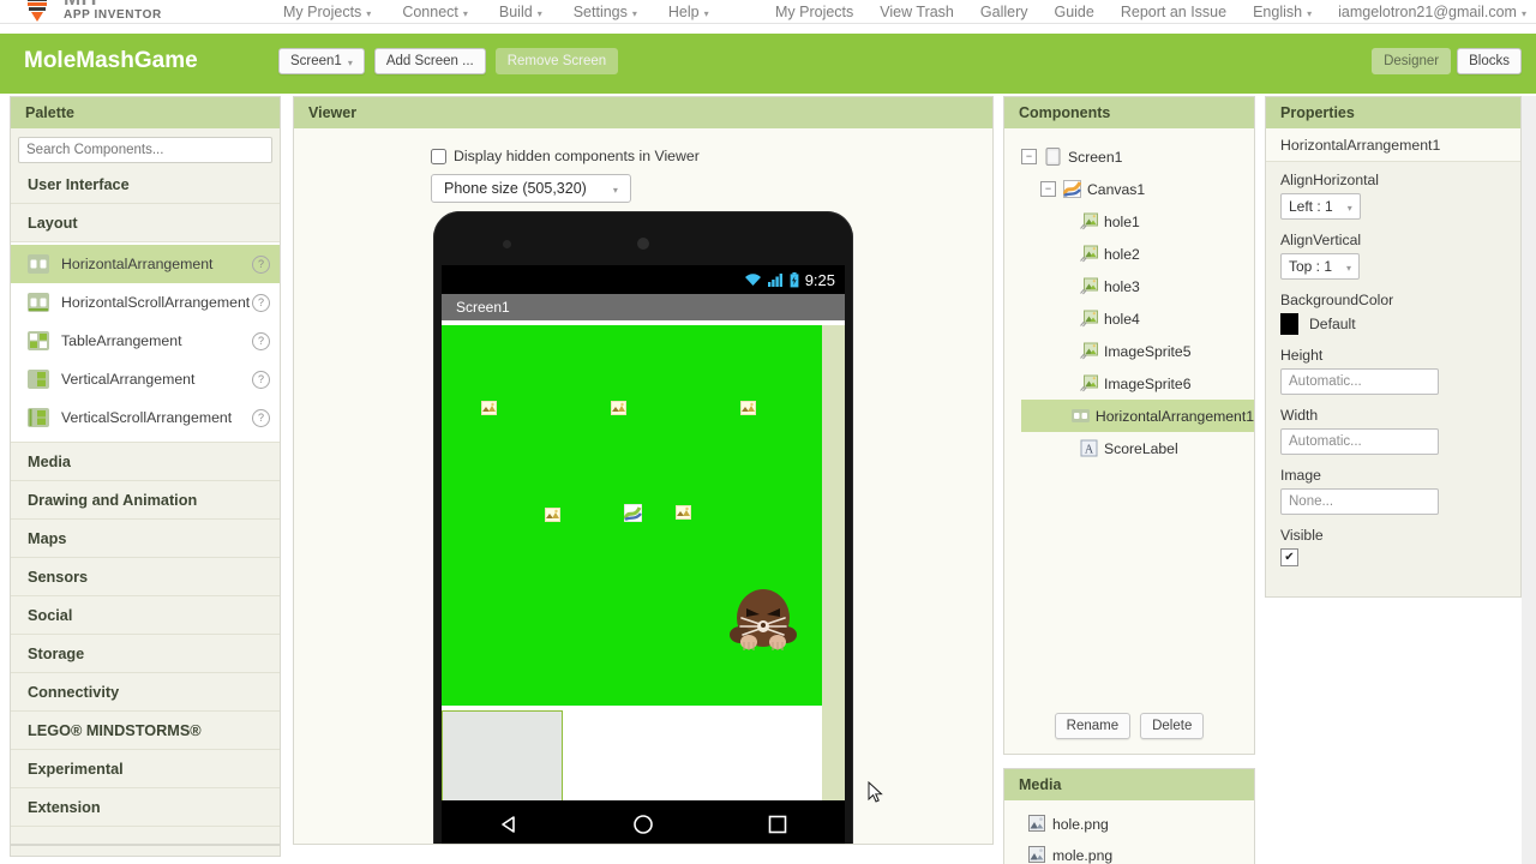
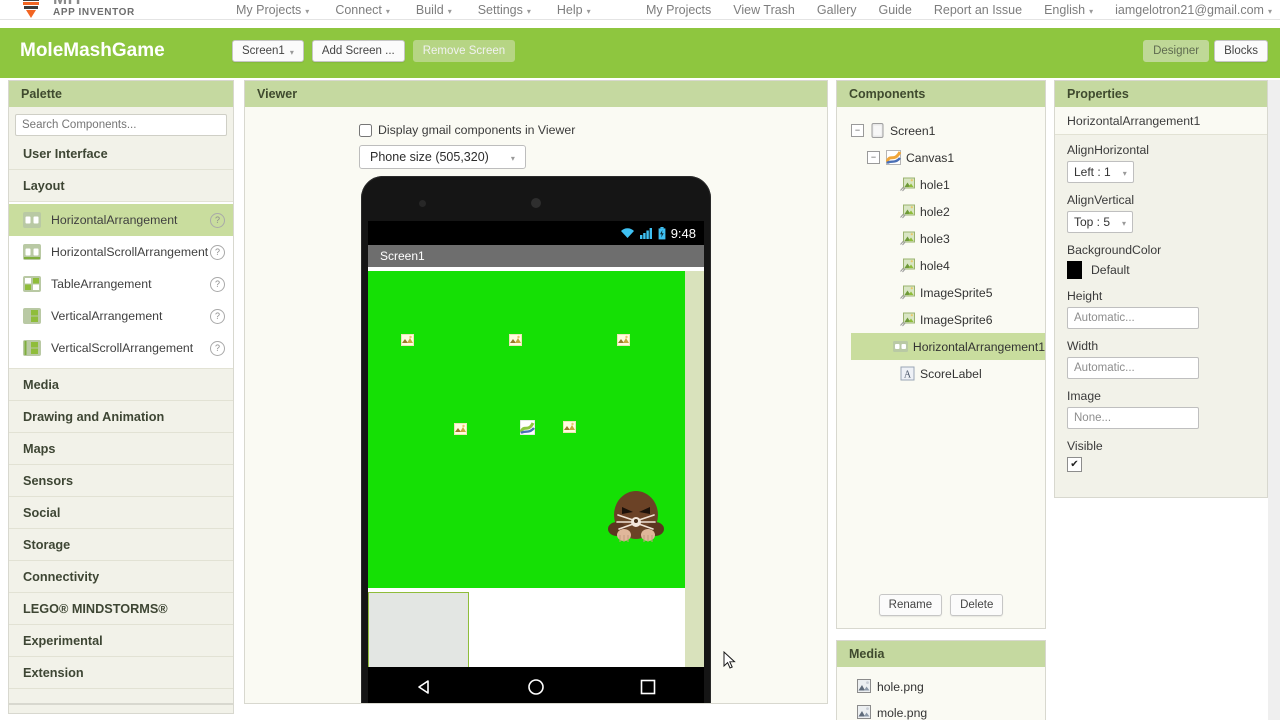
  APP INVENTOR
  My Projects
  ▾
  Connect
  ▾
  Build
  ▾
  Settings
  ▾
  Help
  ▾
  My Projects
  View Trash
  Gallery
  Guide
  Report an Issue
  English
  ▾
  iamgelotron21@gmail.com
  ▾
  MoleMashGame
  Screen1
  ▾
  Add Screen ...
  Remove Screen
  Designer
  Blocks
  Palette
  Search Components...
  User Interface
  Layout
  HorizontalArrangement
  ?
  HorizontalScrollArrangement
  ?
  TableArrangement
  ?
  VerticalArrangement
  ?
  VerticalScrollArrangement
  ?
  Media
  Drawing and Animation
  Maps
  Sensors
  Social
  Storage
  Connectivity
  LEGO® MINDSTORMS®
  Experimental
  Extension
  Viewer
- Display hidden components in Viewer
+ Display gmail components in Viewer
  Phone size (505,320)
  ▾
- 9:25
+ 9:48
  Screen1
  Components
  −
  Screen1
  −
  Canvas1
  hole1
  hole2
  hole3
  hole4
  ImageSprite5
  ImageSprite6
  HorizontalArrangement1
  A
  ScoreLabel
  Rename
  Delete
  Media
  hole.png
  mole.png
  Properties
  HorizontalArrangement1
  AlignHorizontal
  Left : 1
  ▾
  AlignVertical
- Top : 1
+ Top : 5
  ▾
  BackgroundColor
  Default
  Height
  Automatic...
  Width
  Automatic...
  Image
  None...
  Visible
  ✔
